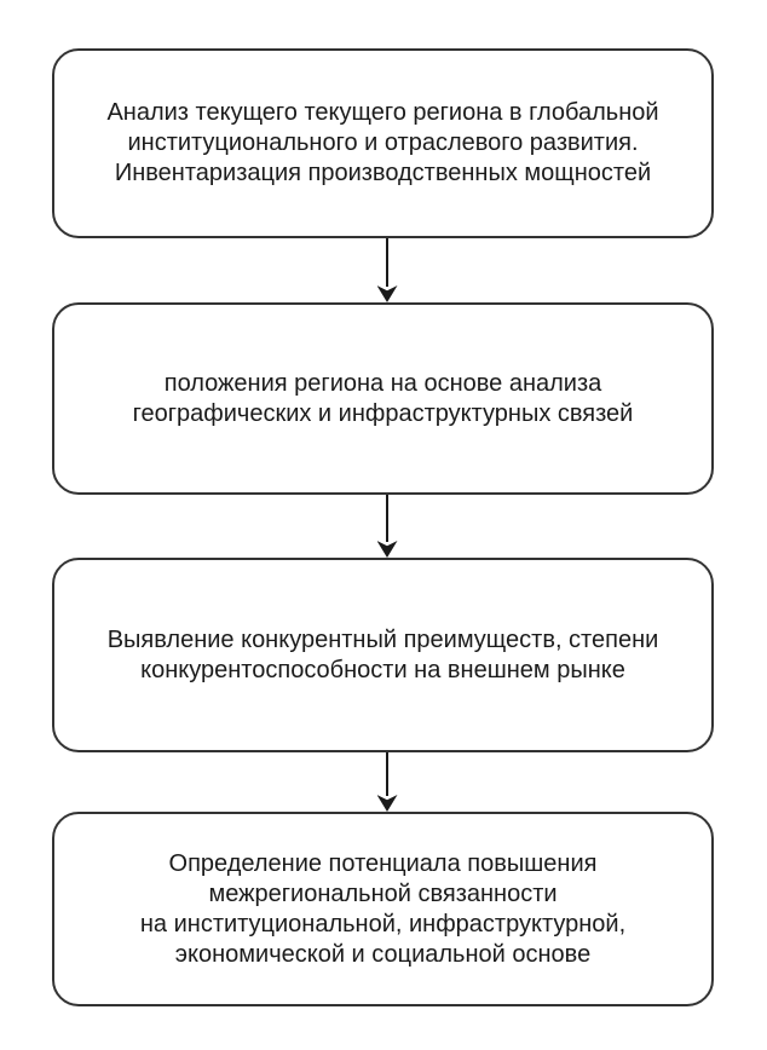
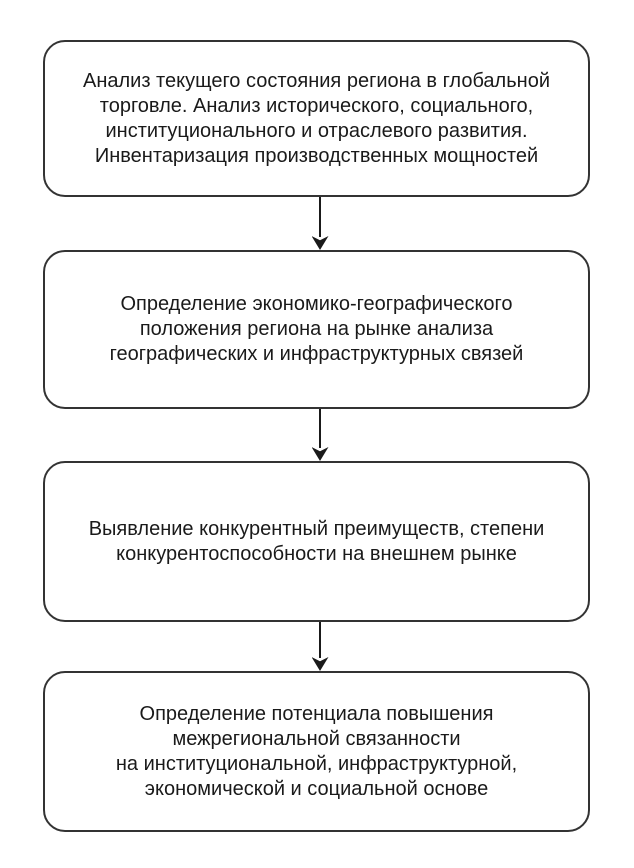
- Анализ текущего текущего региона в глобальной
+ Анализ текущего состояния региона в глобальной
+ торговле. Анализ исторического, социального,
  институционального и отраслевого развития.
  Инвентаризация производственных мощностей
+ Определение экономико-географического
- положения региона на основе анализа
+ положения региона на рынке анализа
  географических и инфраструктурных связей
  Выявление конкурентный преимуществ, степени
  конкурентоспособности на внешнем рынке
  Определение потенциала повышения
  межрегиональной связанности
  на институциональной, инфраструктурной,
  экономической и социальной основе
